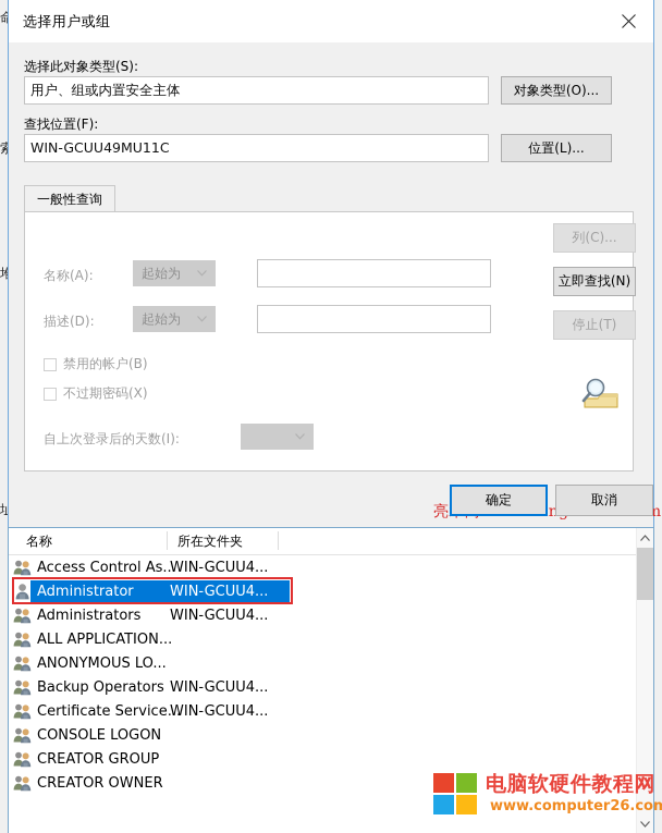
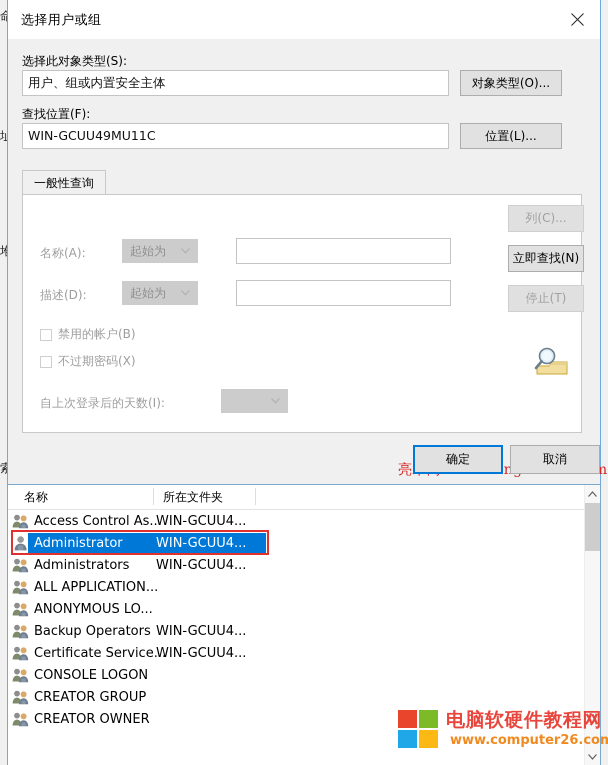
  命
- 索
+ 址
  堆
- 址
+ 索
  选择用户或组
  选择此对象类型(S):
  用户、组或内置安全主体
  对象类型(O)...
  查找位置(F):
  WIN-GCUU49MU11C
  位置(L)...
  一般性查询
  名称(A):
  起始为
  描述(D):
  起始为
  禁用的帐户(B)
  不过期密码(X)
  自上次登录后的天数(I):
  列(C)...
  立即查找(N)
  停止(T)
  确定
  取消
  名称
  所在文件夹
  Access Control As...
  WIN-GCUU4...
  Administrator
  WIN-GCUU4...
  Administrators
  WIN-GCUU4...
  ALL APPLICATION...
  ANONYMOUS LO...
  Backup Operators
  WIN-GCUU4...
  Certificate Service...
  WIN-GCUU4...
  CONSOLE LOGON
  CREATOR GROUP
  CREATOR OWNER
  电脑软硬件教程网
  www.computer26.com
